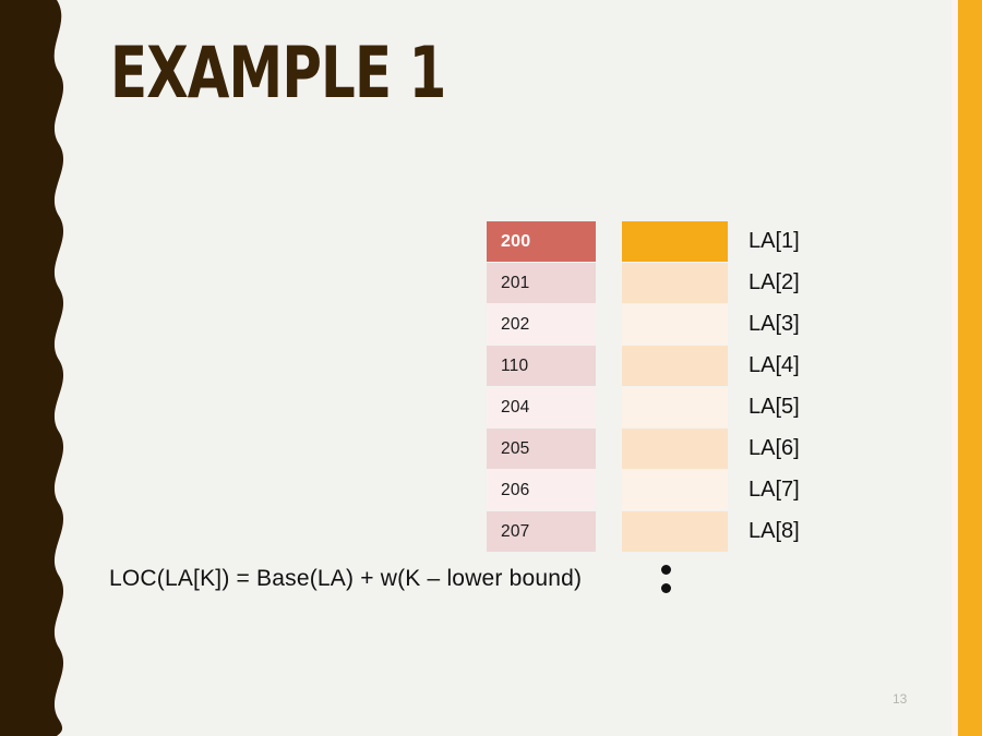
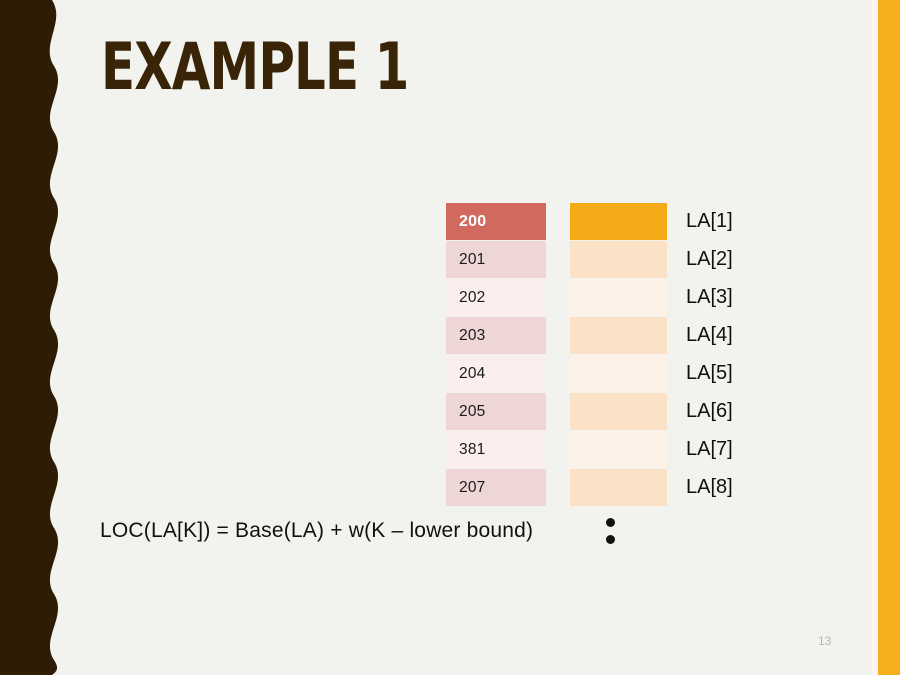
  EXAMPLE 1
  200
  LA[1]
  201
  LA[2]
  202
  LA[3]
- 110
+ 203
  LA[4]
  204
  LA[5]
  205
  LA[6]
- 206
+ 381
  LA[7]
  207
  LA[8]
  LOC(LA[K]) = Base(LA) + w(K – lower bound)
  13
